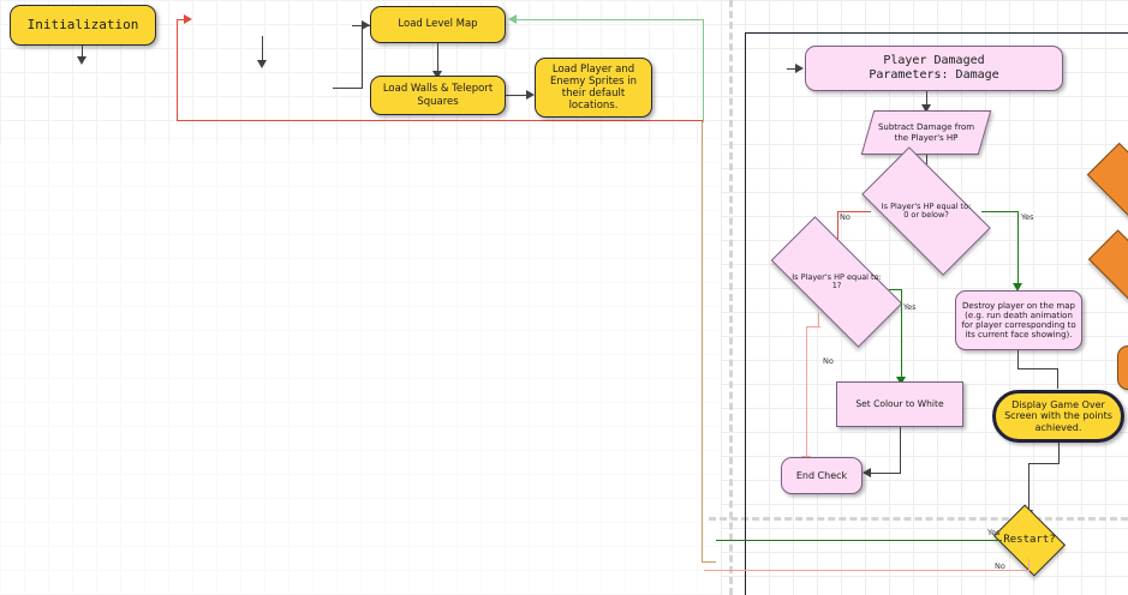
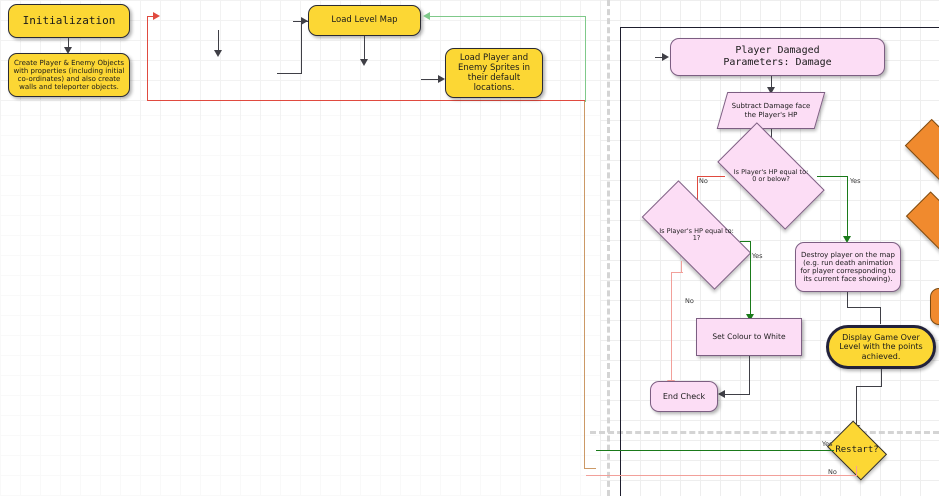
  Initialization
+ Create Player & Enemy Objects with properties (including initial co-ordinates) and also create walls and teleporter objects.
  Load Level Map
- Load Walls & Teleport Squares
  Load Player and Enemy Sprites in their default locations.
  Player Damaged
  Parameters: Damage
- Subtract Damage from the Player's HP
+ Subtract Damage face the Player's HP
  Is Player's HP equal to: 0 or below?
  No
  Yes
  Is Player's HP equal to: 1?
  Yes
  No
  Destroy player on the map (e.g. run death animation for player corresponding to its current face showing).
  Set Colour to White
  End Check
- Display Game Over Screen with the points achieved.
+ Display Game Over Level with the points achieved.
  Restart?
  Yes
  No
